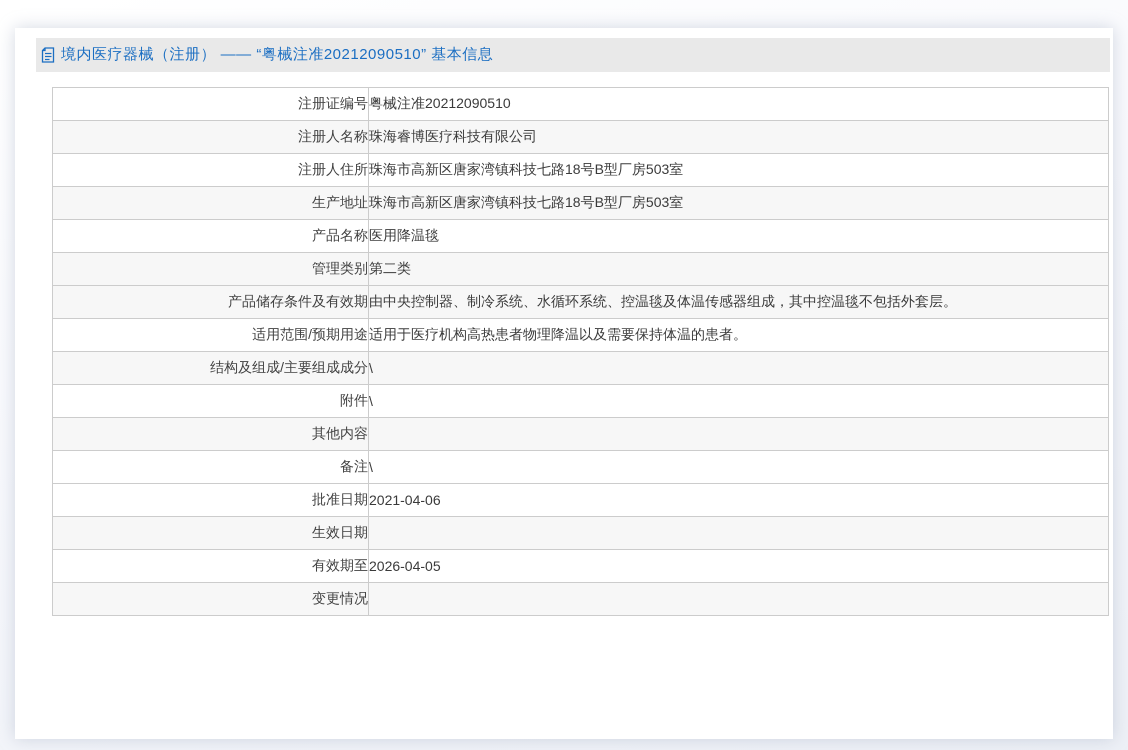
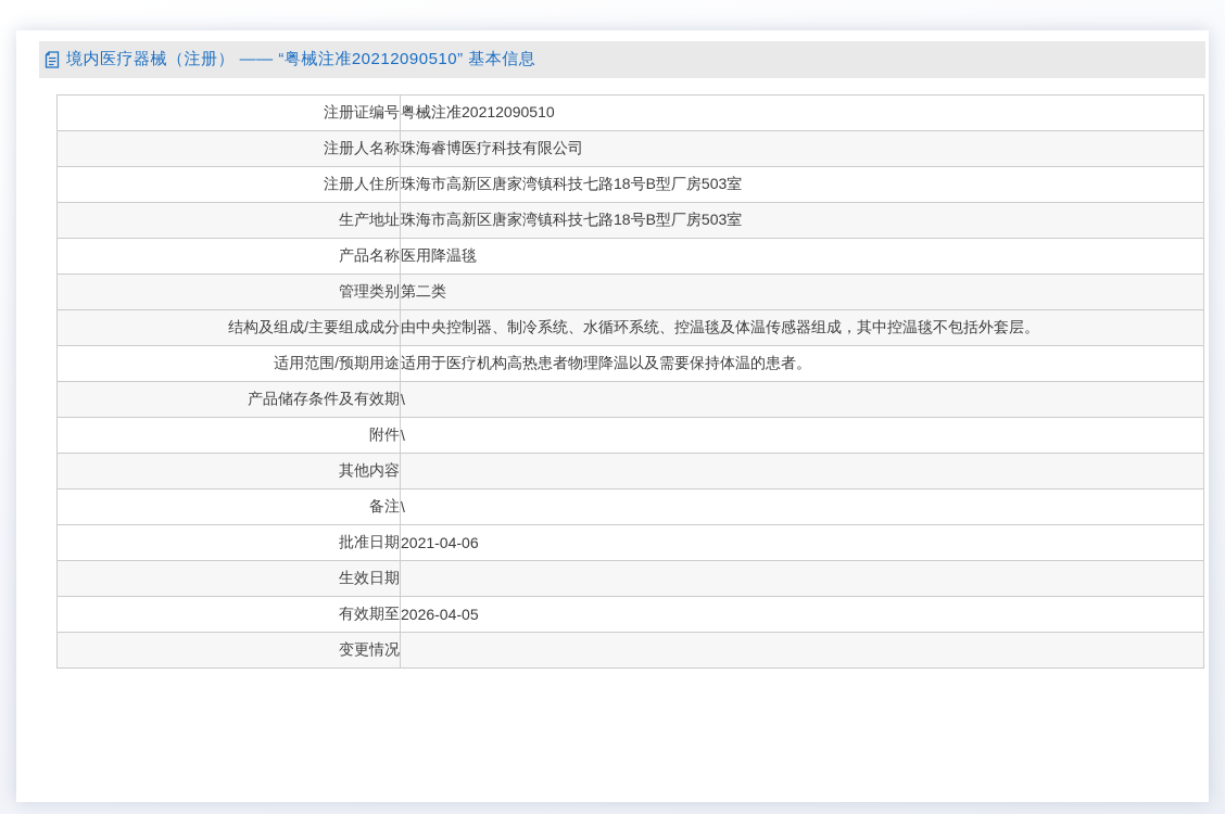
  境内医疗器械（注册） —— “粤械注准20212090510” 基本信息
  注册证编号	粤械注准20212090510
  注册人名称	珠海睿博医疗科技有限公司
  注册人住所	珠海市高新区唐家湾镇科技七路18号B型厂房503室
  生产地址	珠海市高新区唐家湾镇科技七路18号B型厂房503室
  产品名称	医用降温毯
  管理类别	第二类
- 产品储存条件及有效期	由中央控制器、制冷系统、水循环系统、控温毯及体温传感器组成，其中控温毯不包括外套层。
+ 结构及组成/主要组成成分	由中央控制器、制冷系统、水循环系统、控温毯及体温传感器组成，其中控温毯不包括外套层。
  适用范围/预期用途	适用于医疗机构高热患者物理降温以及需要保持体温的患者。
- 结构及组成/主要组成成分	\
+ 产品储存条件及有效期	\
  附件	\
  其他内容
  备注	\
  批准日期	2021-04-06
  生效日期
  有效期至	2026-04-05
  变更情况
